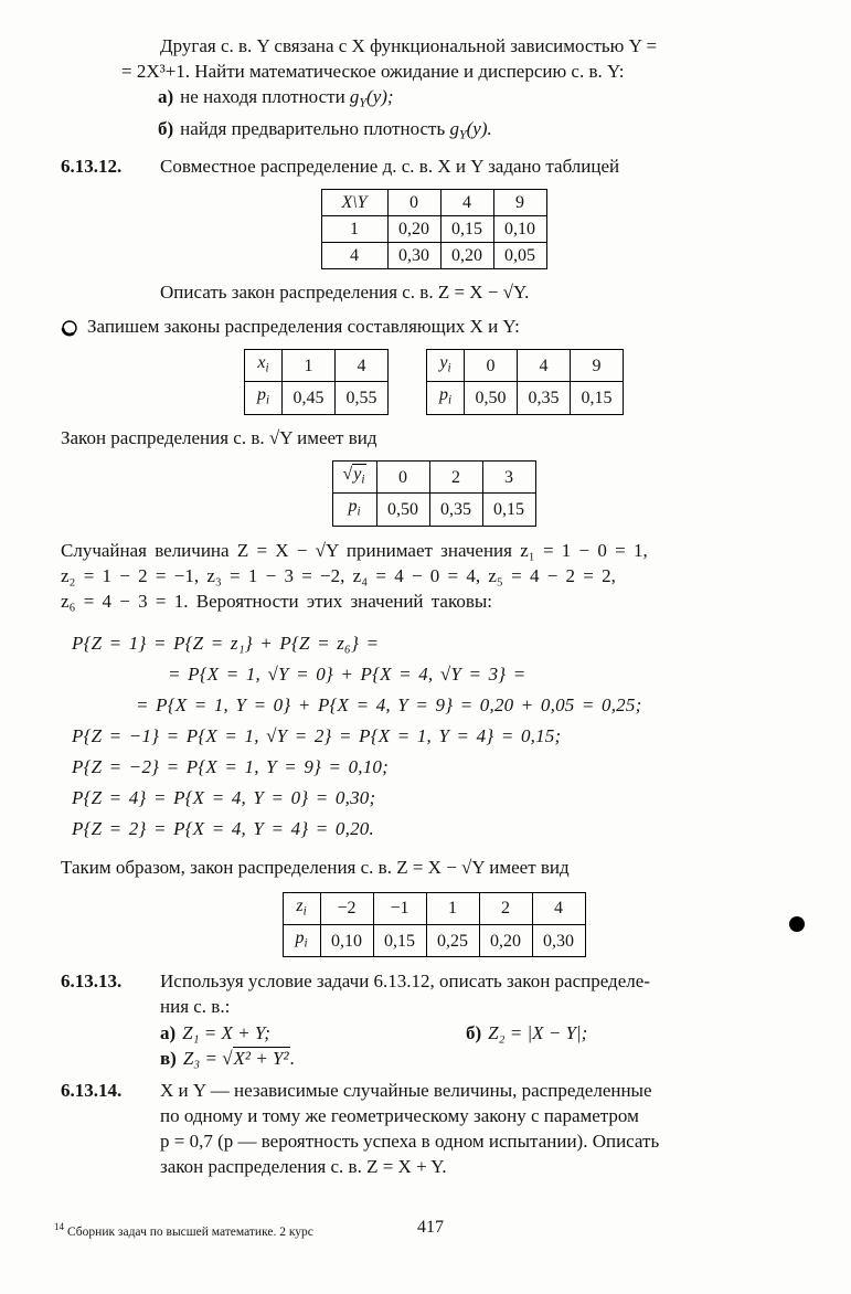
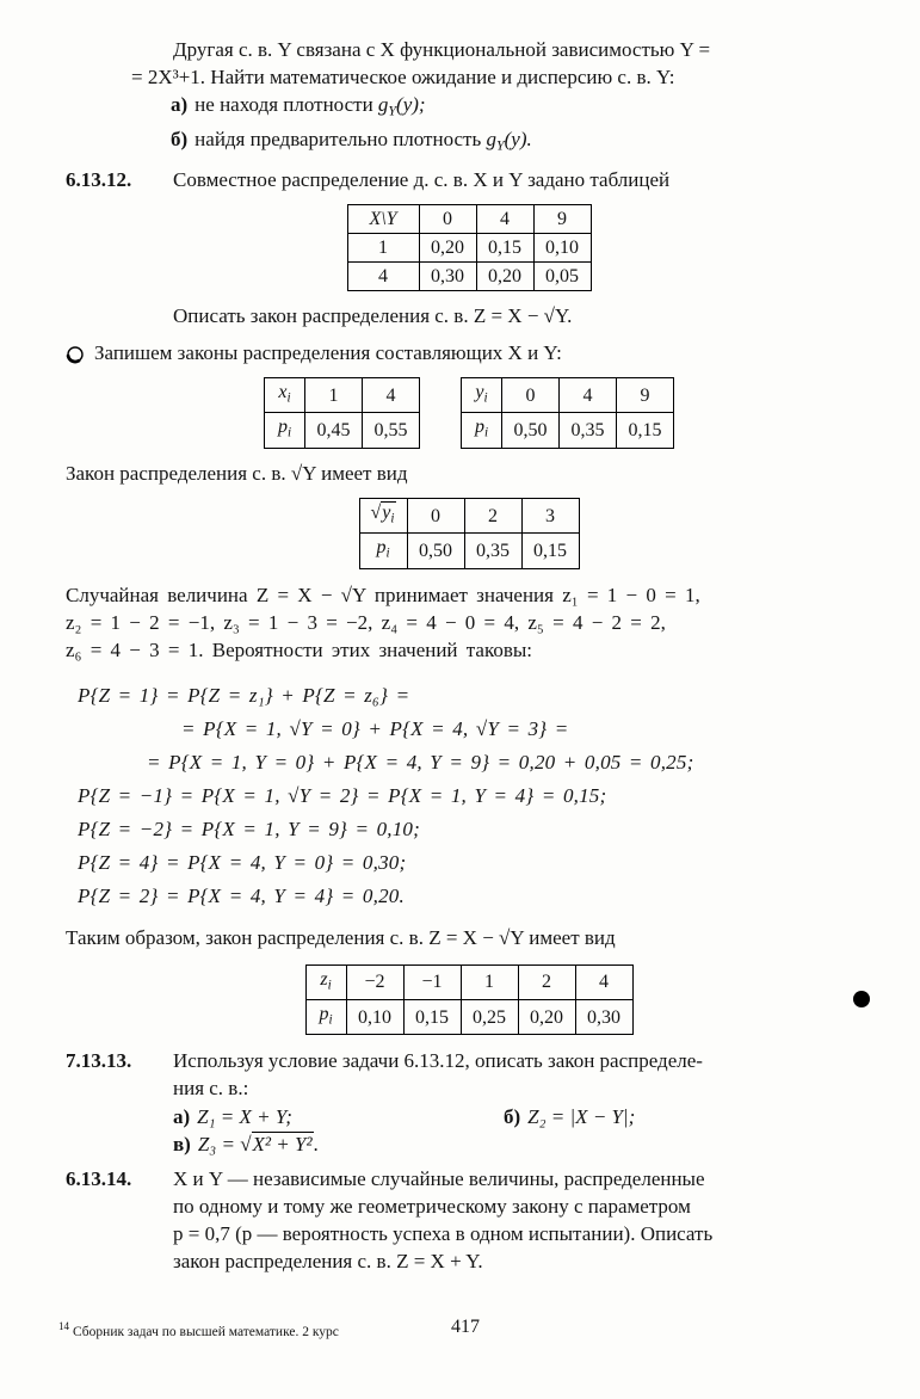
  Другая с. в. Y связана с X функциональной зависимостью Y =
  = 2X³+1. Найти математическое ожидание и дисперсию с. в. Y:
  а) не находя плотности gY(y);
  б) найдя предварительно плотность gY(y).
  6.13.12.
  Совместное распределение д. с. в. X и Y задано таблицей
  X\Y	0	4	9
  1	0,20	0,15	0,10
  4	0,30	0,20	0,05
  Описать закон распределения с. в. Z = X − √Y.
  Запишем законы распределения составляющих X и Y:
  xi	1	4
  pi	0,45	0,55
  yi	0	4	9
  pi	0,50	0,35	0,15
  Закон распределения с. в. √Y имеет вид
  √yi	0	2	3
  pi	0,50	0,35	0,15
  Случайная величина Z = X − √Y принимает значения z₁ = 1 − 0 = 1,
  z₂ = 1 − 2 = −1, z₃ = 1 − 3 = −2, z₄ = 4 − 0 = 4, z₅ = 4 − 2 = 2,
  z₆ = 4 − 3 = 1. Вероятности этих значений таковы:
  P{Z = 1} = P{Z = z₁} + P{Z = z₆} =
  = P{X = 1, √Y = 0} + P{X = 4, √Y = 3} =
  = P{X = 1, Y = 0} + P{X = 4, Y = 9} = 0,20 + 0,05 = 0,25;
  P{Z = −1} = P{X = 1, √Y = 2} = P{X = 1, Y = 4} = 0,15;
  P{Z = −2} = P{X = 1, Y = 9} = 0,10;
  P{Z = 4} = P{X = 4, Y = 0} = 0,30;
  P{Z = 2} = P{X = 4, Y = 4} = 0,20.
  Таким образом, закон распределения с. в. Z = X − √Y имеет вид
  zi	−2	−1	1	2	4
  pi	0,10	0,15	0,25	0,20	0,30
- 6.13.13.
+ 7.13.13.
  Используя условие задачи 6.13.12, описать закон распределе-
  ния с. в.:
  а) Z₁ = X + Y;
  б) Z₂ = |X − Y|;
  в) Z₃ = √X² + Y².
  6.13.14.
  X и Y — независимые случайные величины, распределенные
  по одному и тому же геометрическому закону с параметром
  p = 0,7 (p — вероятность успеха в одном испытании). Описать
  закон распределения с. в. Z = X + Y.
  14 Сборник задач по высшей математике. 2 курс
  417
